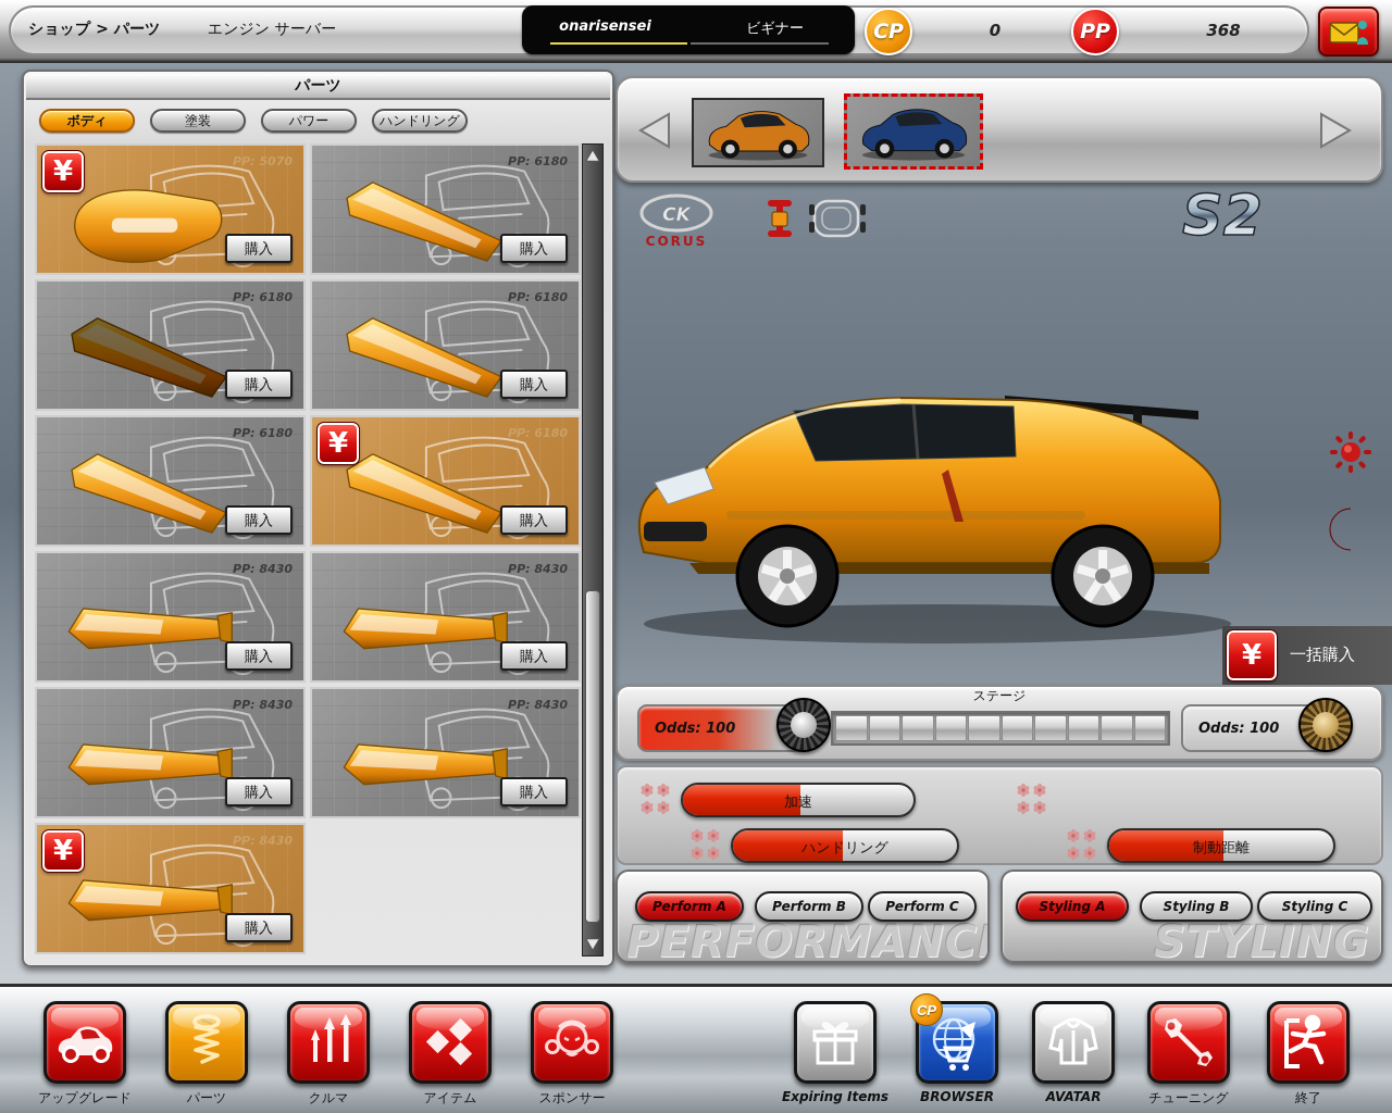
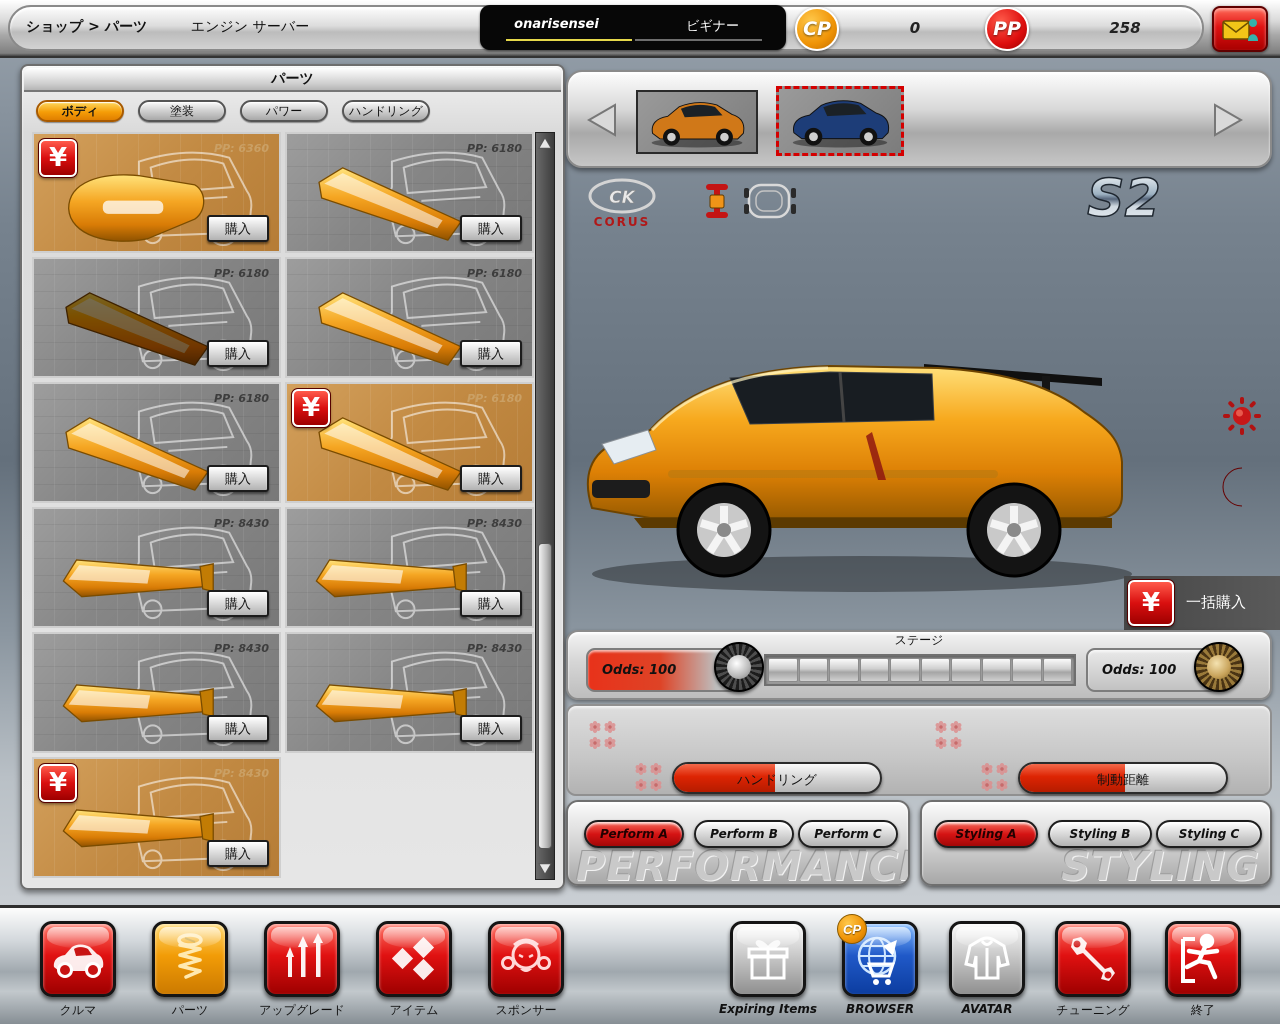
  ショップ > パーツ
  エンジン サーバー
  onarisensei
  ビギナー
  CP
  0
  PP
- 368
+ 258
  パーツ
  ボディ
  塗装
  パワー
  ハンドリング
- PP: 5070
+ PP: 6360
  ¥
  購入
  PP: 6180
  購入
  PP: 6180
  購入
  PP: 6180
  購入
  PP: 6180
  購入
  PP: 6180
  ¥
  購入
  PP: 8430
  購入
  PP: 8430
  購入
  PP: 8430
  購入
  PP: 8430
  購入
  PP: 8430
  ¥
  購入
  CK
  CORUS
  S2
  ¥
  一括購入
  ステージ
  Odds: 100
  Odds: 100
- 加速
  ハンドリング
  制動距離
  PERFORMANC
  Perform A
  Perform B
  Perform C
  STYLING
  Styling A
  Styling B
  Styling C
- アップグレード
+ クルマ
  パーツ
- クルマ
+ アップグレード
  アイテム
  スポンサー
  Expiring Items
  CP
  BROWSER
  AVATAR
  チューニング
  終了
